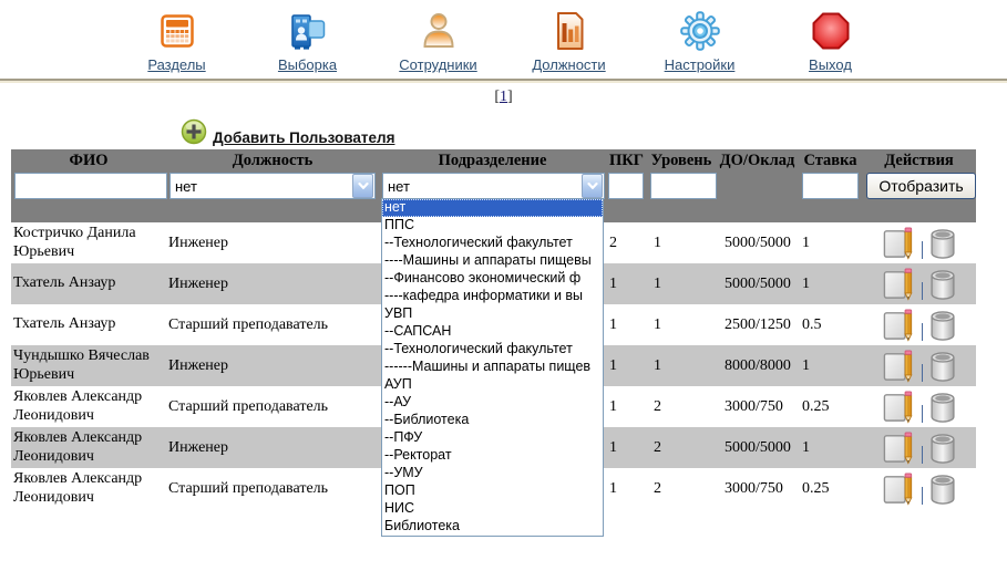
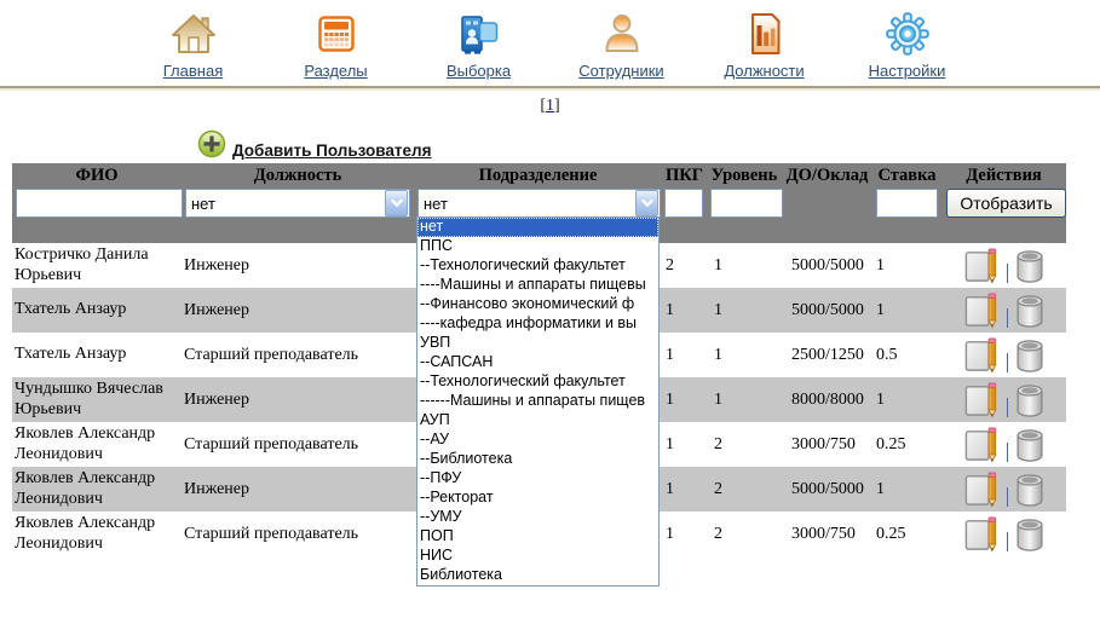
+ Главная
  Разделы
  Выборка
  Сотрудники
  Должности
  Настройки
- Выход
  [1]
  Добавить Пользователя
  ФИО	Должность	Подразделение	ПКГ	Уровень	ДО/Оклад	Ставка	Действия
  	нет	нет нет ППС --Технологический факультет ----Машины и аппараты пищевы --Финансово экономический ф ----кафедра информатики и вы УВП --САПСАН --Технологический факультет ------Машины и аппараты пищев АУП --АУ --Библиотека --ПФУ --Ректорат --УМУ ПОП НИС Библиотека					Отобразить
  Костричко Данила Юрьевич	Инженер		2	1	5000/5000	1
  Тхатель Анзаур	Инженер		1	1	5000/5000	1
  Тхатель Анзаур	Старший преподаватель		1	1	2500/1250	0.5
  Чундышко Вячеслав Юрьевич	Инженер		1	1	8000/8000	1
  Яковлев Александр Леонидович	Старший преподаватель		1	2	3000/750	0.25
  Яковлев Александр Леонидович	Инженер		1	2	5000/5000	1
  Яковлев Александр Леонидович	Старший преподаватель		1	2	3000/750	0.25
